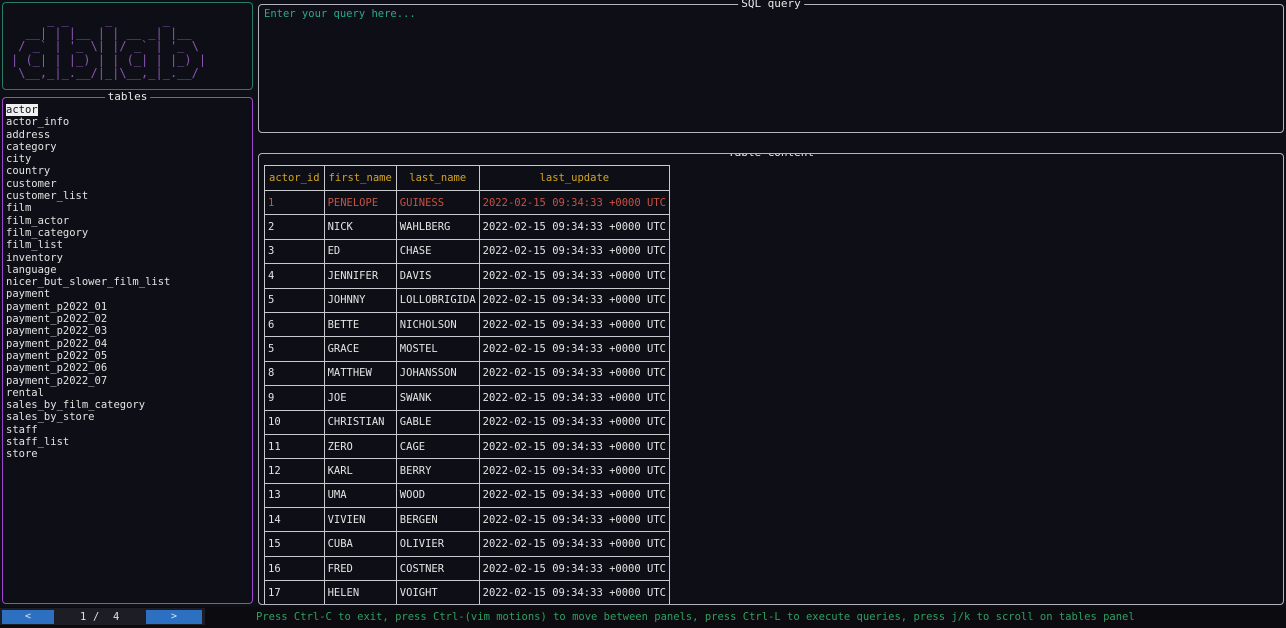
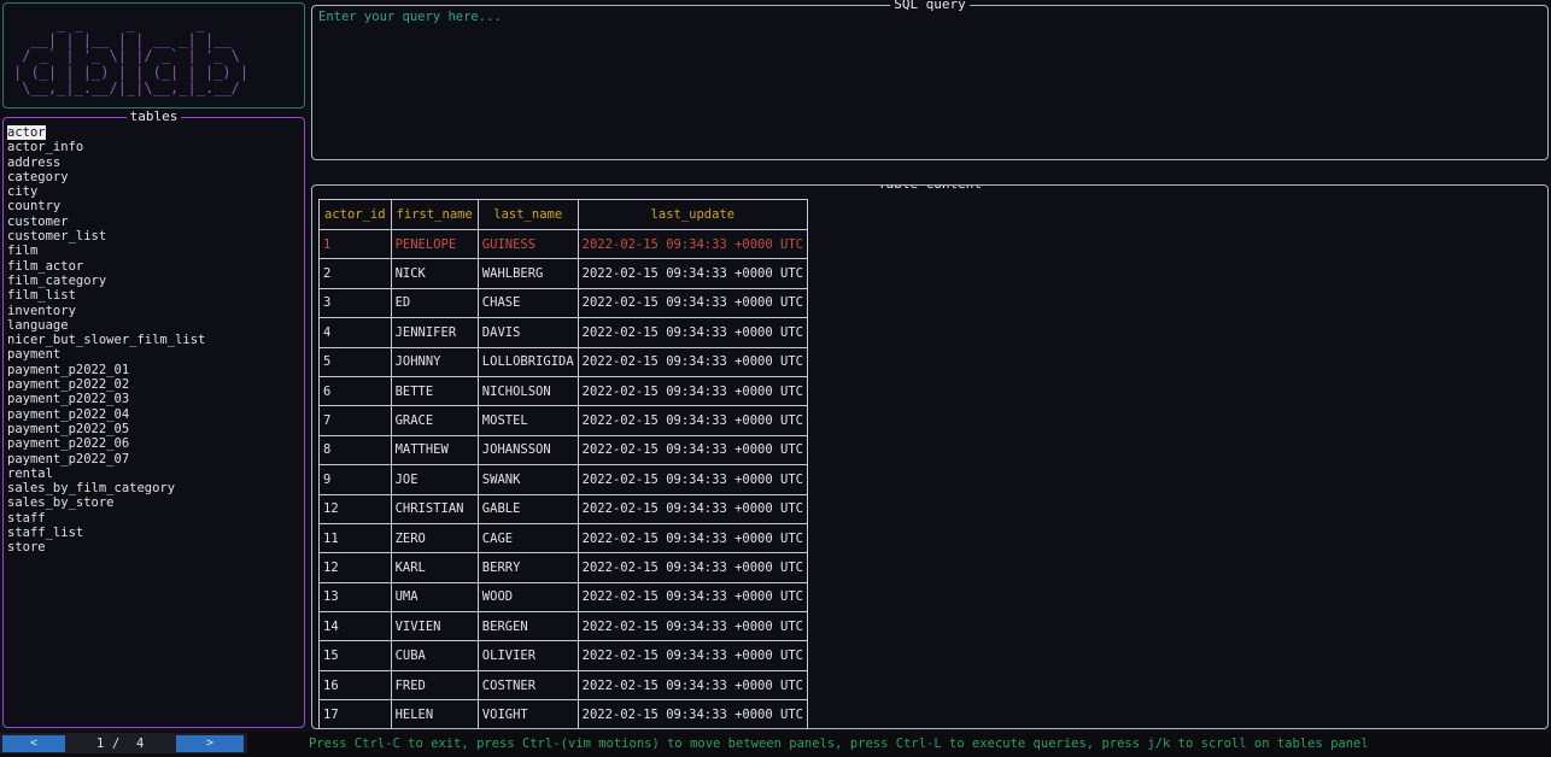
  _ _ _ _
  __| | |__ | | __ _| |__
  / _` | '_ \| |/ _` | '_ \
  | (_| | |_) | | (_| | |_) |
  \__,_|_.__/|_|\__,_|_.__/
  tables
  actor
  actor_info
  address
  category
  city
  country
  customer
  customer_list
  film
  film_actor
  film_category
  film_list
  inventory
  language
  nicer_but_slower_film_list
  payment
  payment_p2022_01
  payment_p2022_02
  payment_p2022_03
  payment_p2022_04
  payment_p2022_05
  payment_p2022_06
  payment_p2022_07
  rental
  sales_by_film_category
  sales_by_store
  staff
  staff_list
  store
  SQL query
  Enter your query here...
  actor_id	first_name	last_name	last_update
  1	PENELOPE	GUINESS	2022-02-15 09:34:33 +0000 UTC
  2	NICK	WAHLBERG	2022-02-15 09:34:33 +0000 UTC
  3	ED	CHASE	2022-02-15 09:34:33 +0000 UTC
  4	JENNIFER	DAVIS	2022-02-15 09:34:33 +0000 UTC
  5	JOHNNY	LOLLOBRIGIDA	2022-02-15 09:34:33 +0000 UTC
  6	BETTE	NICHOLSON	2022-02-15 09:34:33 +0000 UTC
- 5	GRACE	MOSTEL	2022-02-15 09:34:33 +0000 UTC
+ 7	GRACE	MOSTEL	2022-02-15 09:34:33 +0000 UTC
  8	MATTHEW	JOHANSSON	2022-02-15 09:34:33 +0000 UTC
  9	JOE	SWANK	2022-02-15 09:34:33 +0000 UTC
- 10	CHRISTIAN	GABLE	2022-02-15 09:34:33 +0000 UTC
+ 12	CHRISTIAN	GABLE	2022-02-15 09:34:33 +0000 UTC
  11	ZERO	CAGE	2022-02-15 09:34:33 +0000 UTC
  12	KARL	BERRY	2022-02-15 09:34:33 +0000 UTC
  13	UMA	WOOD	2022-02-15 09:34:33 +0000 UTC
  14	VIVIEN	BERGEN	2022-02-15 09:34:33 +0000 UTC
  15	CUBA	OLIVIER	2022-02-15 09:34:33 +0000 UTC
  16	FRED	COSTNER	2022-02-15 09:34:33 +0000 UTC
  17	HELEN	VOIGHT	2022-02-15 09:34:33 +0000 UTC
  <
  1
  /
  4
  >
  Press Ctrl-C to exit, press Ctrl-(vim motions) to move between panels, press Ctrl-L to execute queries, press j/k to scroll on tables panel
